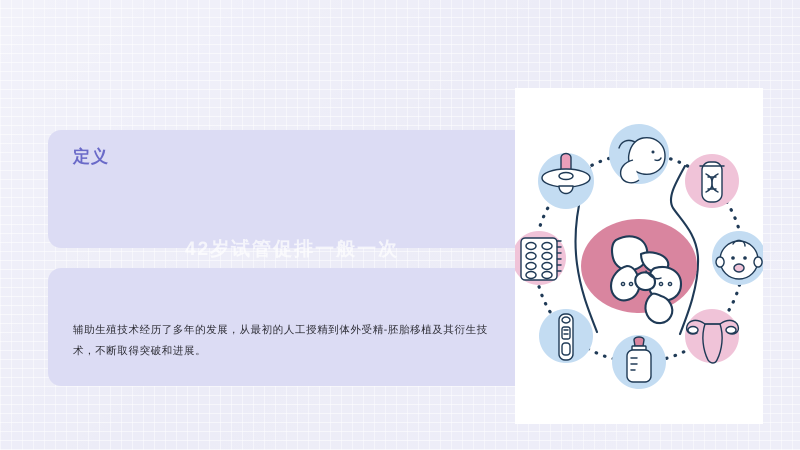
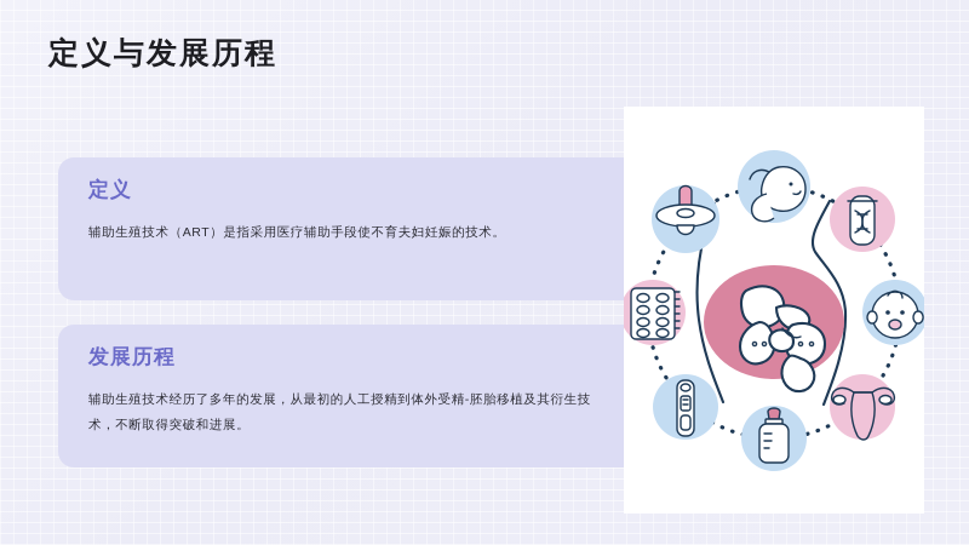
+ 定义与发展历程
  定义
+ 辅助生殖技术（ART）是指采用医疗辅助手段使不育夫妇妊娠的技术。
+ 发展历程
  辅助生殖技术经历了多年的发展，从最初的人工授精到体外受精-胚胎移植及其衍生技术，不断取得突破和进展。
- 42岁试管促排一般一次
